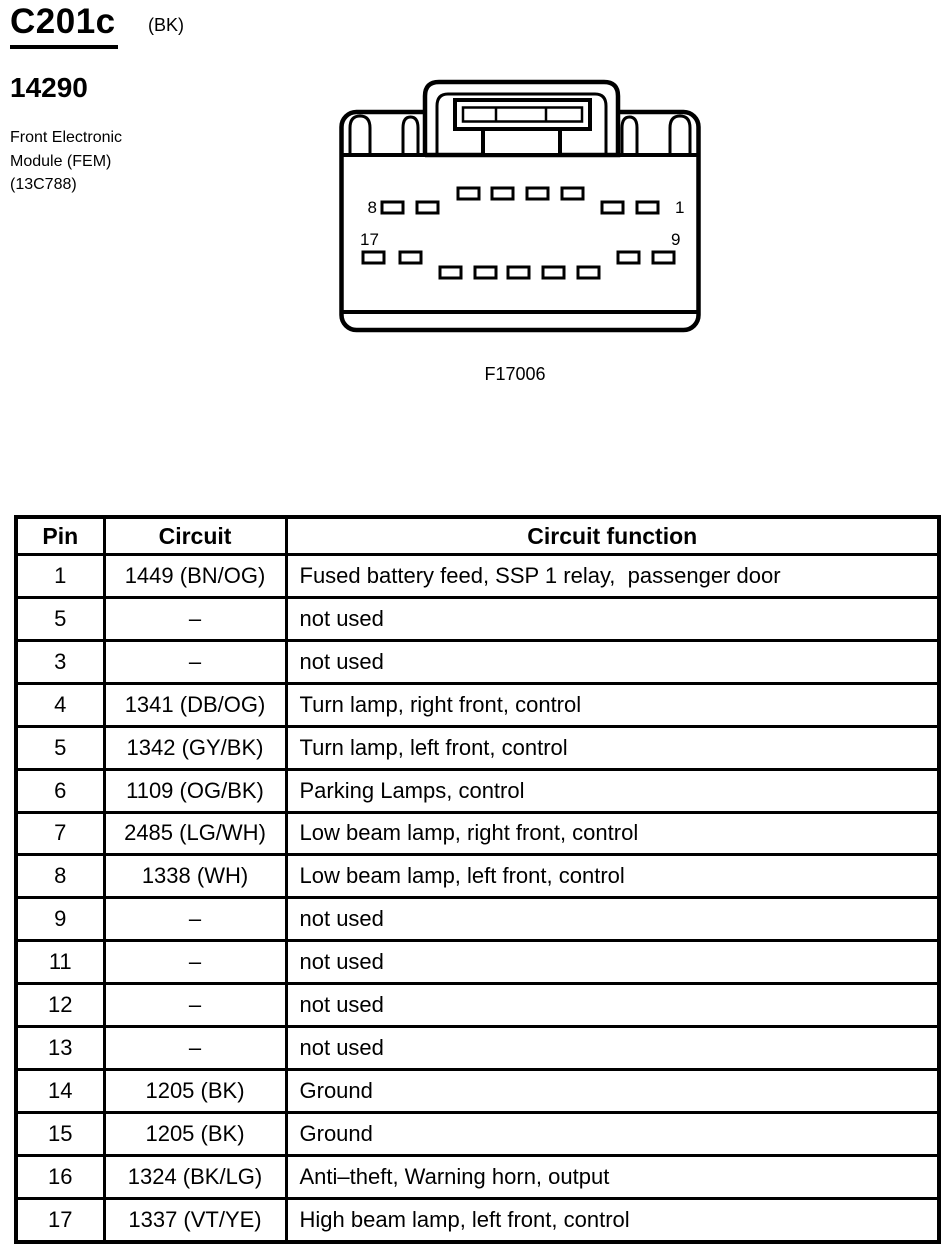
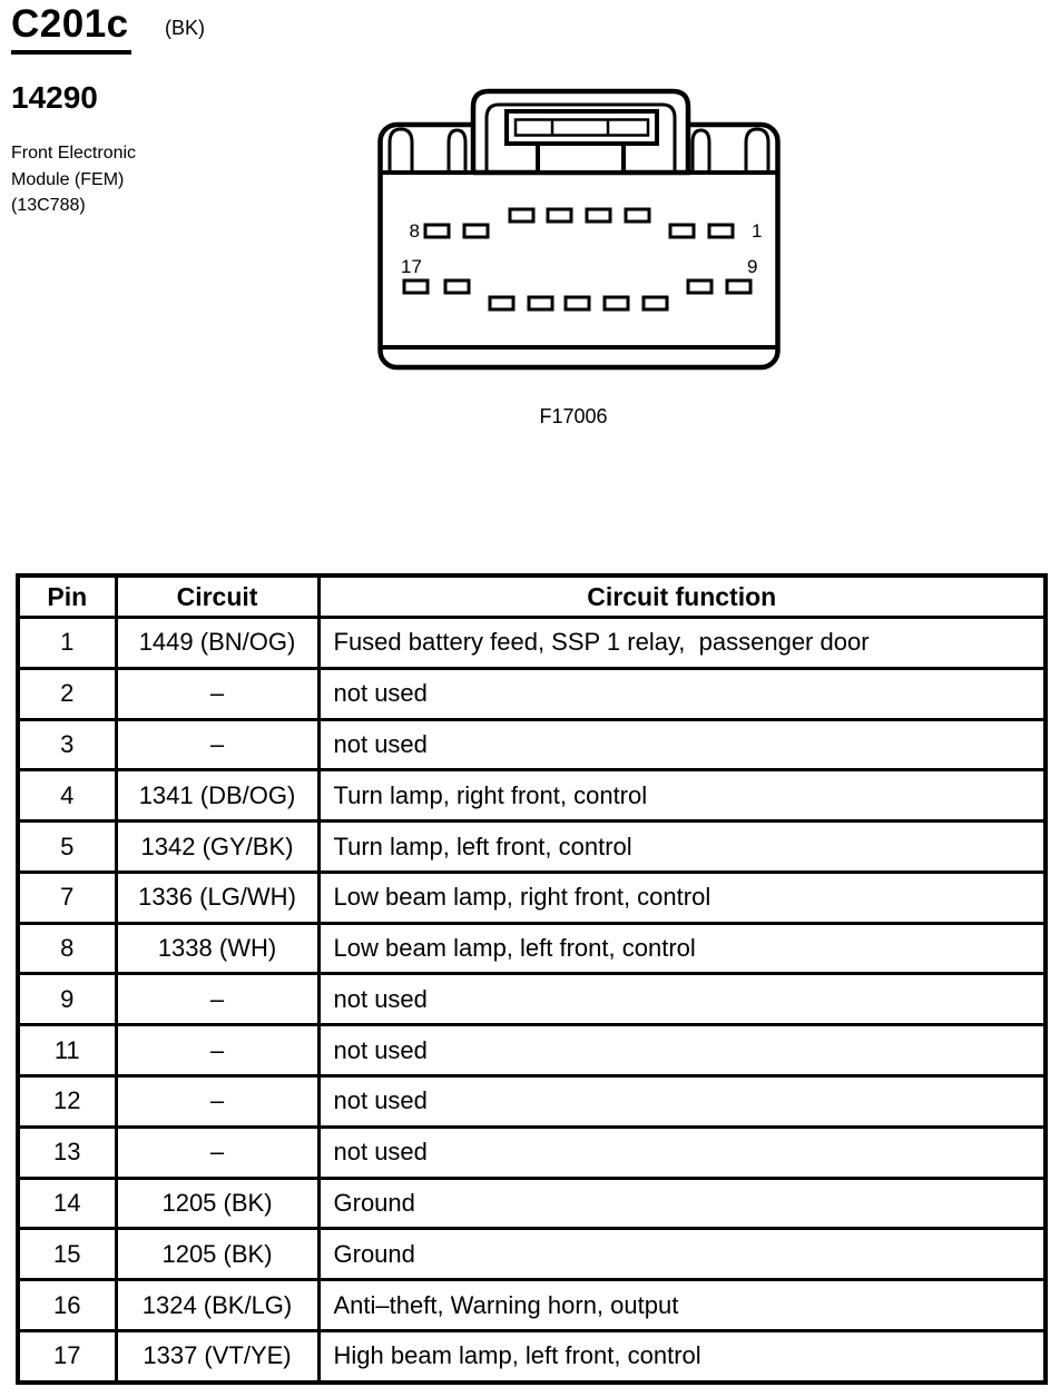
  C201c
  (BK)
  14290
  Front Electronic
  Module (FEM)
  (13C788)
  8
  1
  17
  9
  F17006
  Pin	Circuit	Circuit function
  1	1449 (BN/OG)	Fused battery feed, SSP 1 relay, passenger door
- 5	–	not used
+ 2	–	not used
  3	–	not used
  4	1341 (DB/OG)	Turn lamp, right front, control
  5	1342 (GY/BK)	Turn lamp, left front, control
- 6	1109 (OG/BK)	Parking Lamps, control
- 7	2485 (LG/WH)	Low beam lamp, right front, control
+ 7	1336 (LG/WH)	Low beam lamp, right front, control
  8	1338 (WH)	Low beam lamp, left front, control
  9	–	not used
  11	–	not used
  12	–	not used
  13	–	not used
  14	1205 (BK)	Ground
  15	1205 (BK)	Ground
  16	1324 (BK/LG)	Anti–theft, Warning horn, output
  17	1337 (VT/YE)	High beam lamp, left front, control
